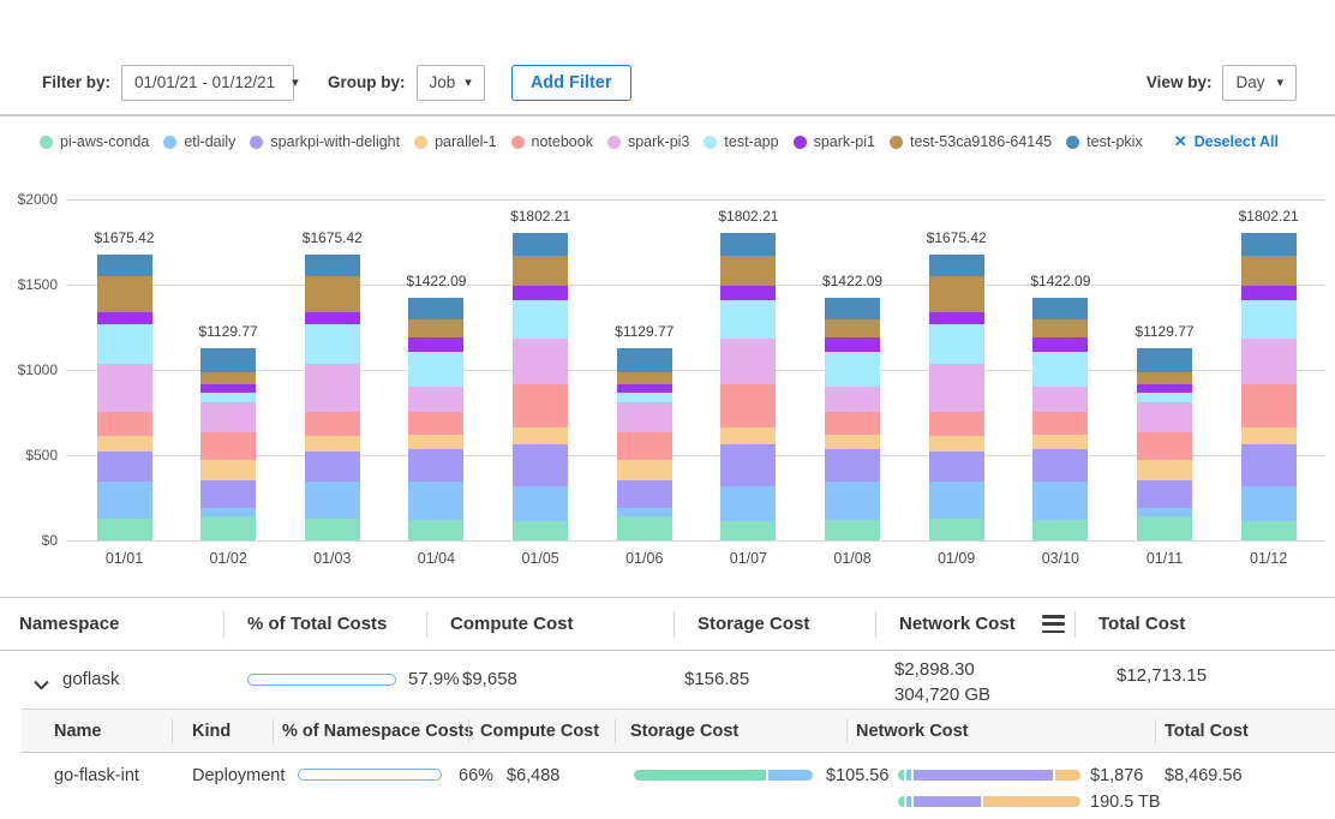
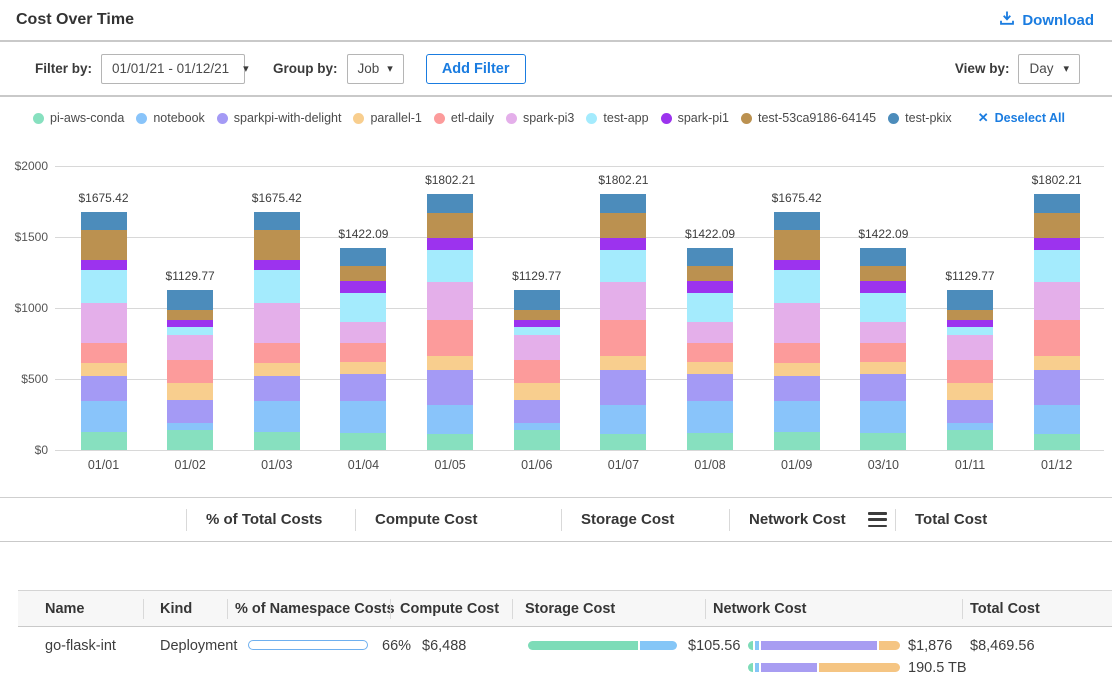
+ Cost Over Time
+ Download
  Filter by:
  01/01/21 - 01/12/21
  ▾
  Group by:
  Job
  ▾
  Add Filter
  View by:
  Day
  ▾
  pi-aws-conda
- etl-daily
+ notebook
  sparkpi-with-delight
  parallel-1
- notebook
+ etl-daily
  spark-pi3
  test-app
  spark-pi1
  test-53ca9186-64145
  test-pkix
  ✕
  Deselect All
  $0
  $500
  $1000
  $1500
  $2000
  $1675.42
  01/01
  $1129.77
  01/02
  $1675.42
  01/03
  $1422.09
  01/04
  $1802.21
  01/05
  $1129.77
  01/06
  $1802.21
  01/07
  $1422.09
  01/08
  $1675.42
  01/09
  $1422.09
  03/10
  $1129.77
  01/11
  $1802.21
  01/12
- Namespace
  % of Total Costs
  Compute Cost
  Storage Cost
  Network Cost
  Total Cost
- goflask
- 57.9%
- $9,658
- $156.85
- $2,898.30
- 304,720 GB
- $12,713.15
  Name
  Kind
  % of Namespace Cost
  Compute Cost
  Storage Cost
  Network Cost
  Total Cost
  go-flask-int
  Deployment
  66%
  $6,488
  $105.56
  $1,876
  190.5 TB
  $8,469.56
